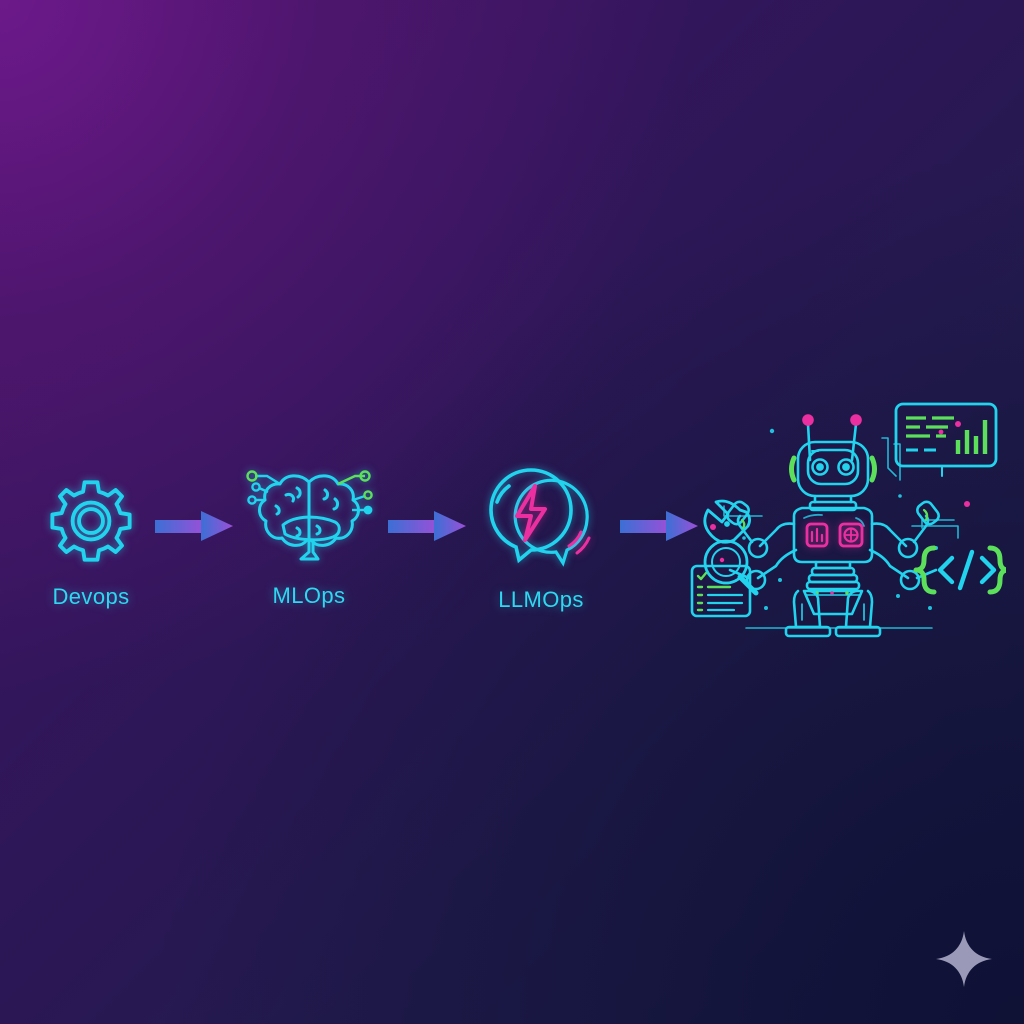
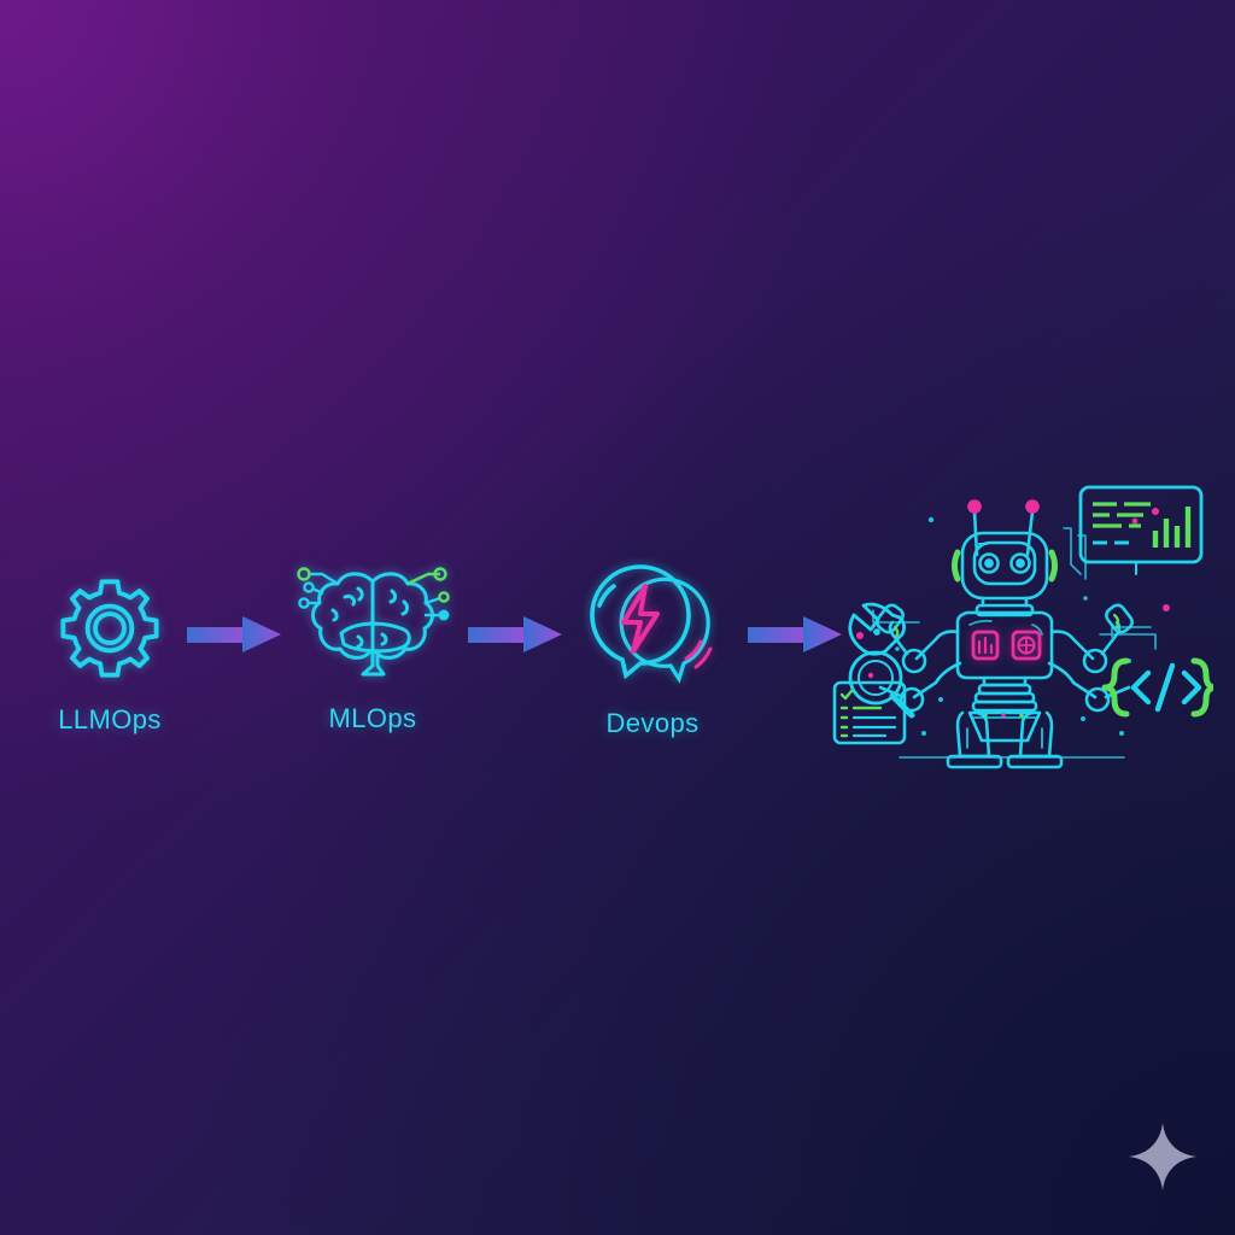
- Devops
+ LLMOps
  MLOps
- LLMOps
+ Devops
